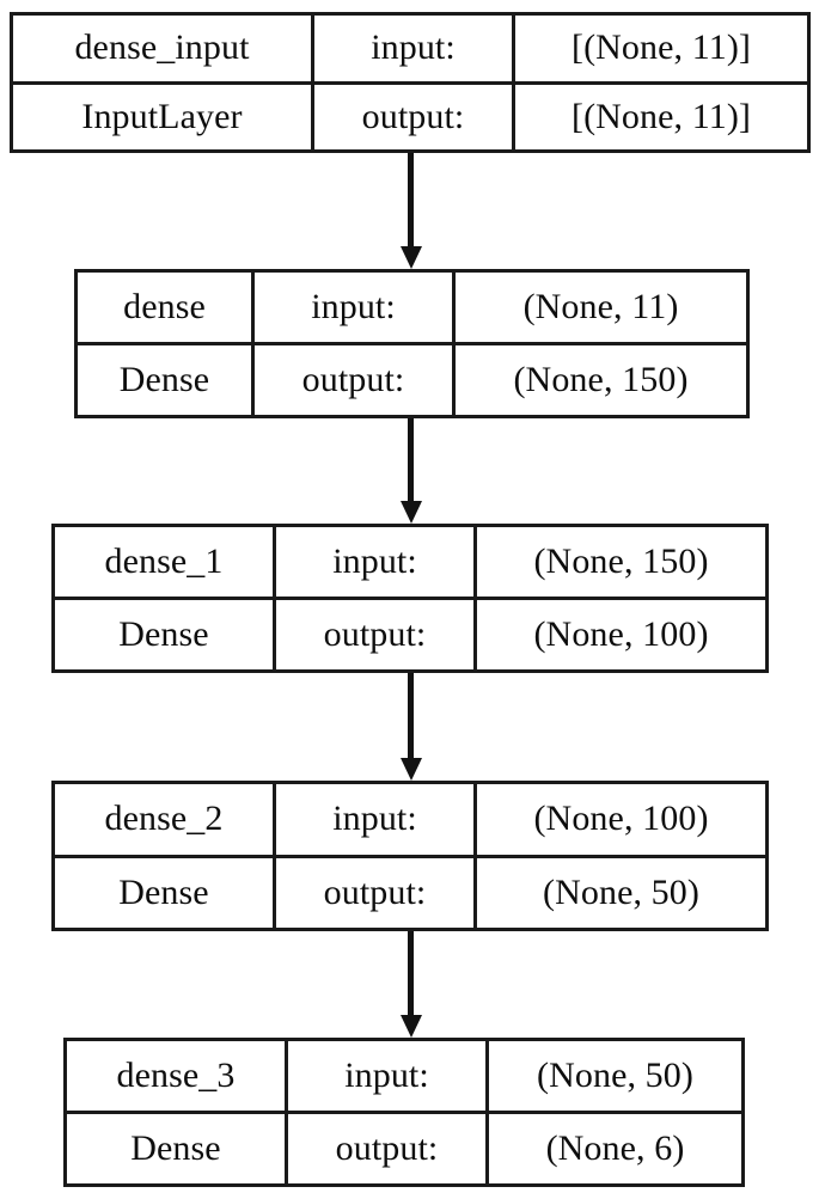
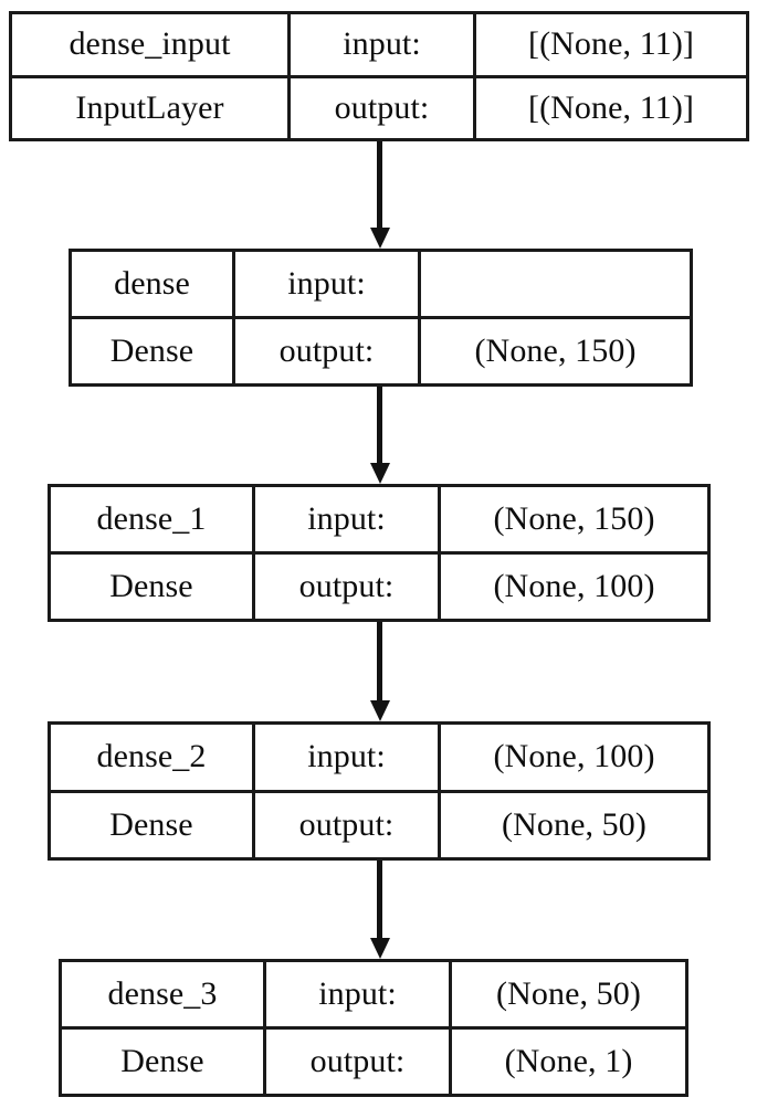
  dense_input
  input:
  [(None, 11)]
  InputLayer
  output:
  [(None, 11)]
  dense
  input:
- (None, 11)
  Dense
  output:
  (None, 150)
  dense_1
  input:
  (None, 150)
  Dense
  output:
  (None, 100)
  dense_2
  input:
  (None, 100)
  Dense
  output:
  (None, 50)
  dense_3
  input:
  (None, 50)
  Dense
  output:
- (None, 6)
+ (None, 1)
